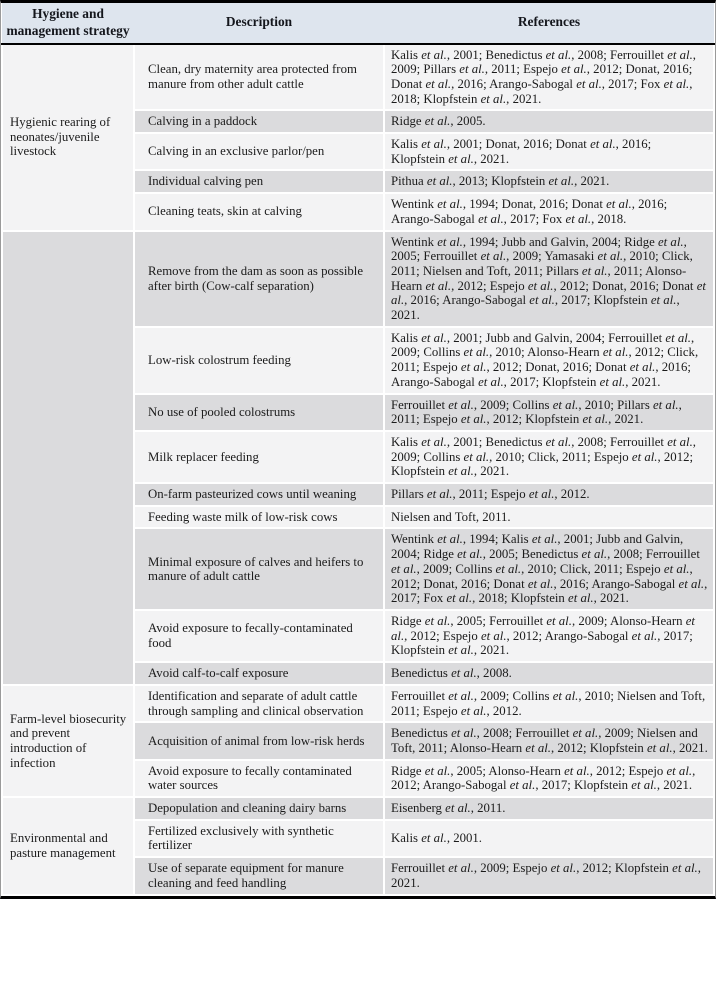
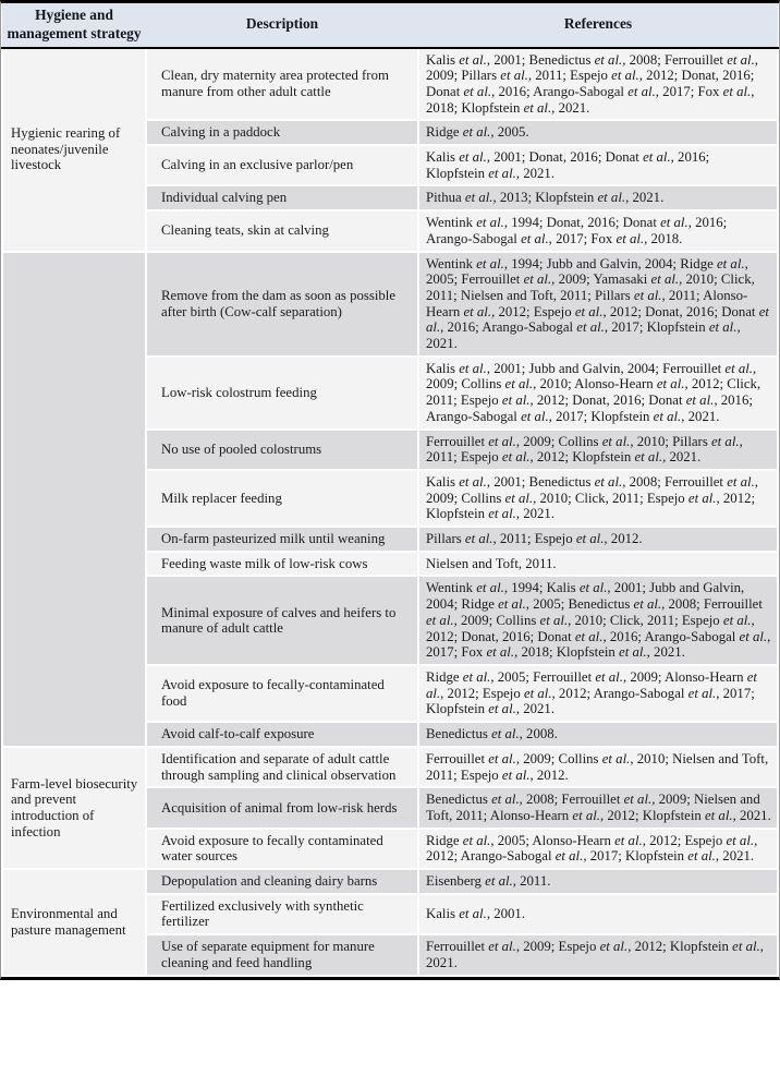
  Hygiene and management strategy	Description	References
  Hygienic rearing of neonates/juvenile livestock	Clean, dry maternity area protected from manure from other adult cattle	Kalis et al., 2001; Benedictus et al., 2008; Ferrouillet et al., 2009; Pillars et al., 2011; Espejo et al., 2012; Donat, 2016; Donat et al., 2016; Arango-Sabogal et al., 2017; Fox et al., 2018; Klopfstein et al., 2021.
  Calving in a paddock	Ridge et al., 2005.
  Calving in an exclusive parlor/pen	Kalis et al., 2001; Donat, 2016; Donat et al., 2016; Klopfstein et al., 2021.
  Individual calving pen	Pithua et al., 2013; Klopfstein et al., 2021.
  Cleaning teats, skin at calving	Wentink et al., 1994; Donat, 2016; Donat et al., 2016; Arango-Sabogal et al., 2017; Fox et al., 2018.
  	Remove from the dam as soon as possible after birth (Cow-calf separation)	Wentink et al., 1994; Jubb and Galvin, 2004; Ridge et al., 2005; Ferrouillet et al., 2009; Yamasaki et al., 2010; Click, 2011; Nielsen and Toft, 2011; Pillars et al., 2011; Alonso-Hearn et al., 2012; Espejo et al., 2012; Donat, 2016; Donat et al., 2016; Arango-Sabogal et al., 2017; Klopfstein et al., 2021.
  Low-risk colostrum feeding	Kalis et al., 2001; Jubb and Galvin, 2004; Ferrouillet et al., 2009; Collins et al., 2010; Alonso-Hearn et al., 2012; Click, 2011; Espejo et al., 2012; Donat, 2016; Donat et al., 2016; Arango-Sabogal et al., 2017; Klopfstein et al., 2021.
  No use of pooled colostrums	Ferrouillet et al., 2009; Collins et al., 2010; Pillars et al., 2011; Espejo et al., 2012; Klopfstein et al., 2021.
  Milk replacer feeding	Kalis et al., 2001; Benedictus et al., 2008; Ferrouillet et al., 2009; Collins et al., 2010; Click, 2011; Espejo et al., 2012; Klopfstein et al., 2021.
- On-farm pasteurized cows until weaning	Pillars et al., 2011; Espejo et al., 2012.
+ On-farm pasteurized milk until weaning	Pillars et al., 2011; Espejo et al., 2012.
  Feeding waste milk of low-risk cows	Nielsen and Toft, 2011.
  Minimal exposure of calves and heifers to manure of adult cattle	Wentink et al., 1994; Kalis et al., 2001; Jubb and Galvin, 2004; Ridge et al., 2005; Benedictus et al., 2008; Ferrouillet et al., 2009; Collins et al., 2010; Click, 2011; Espejo et al., 2012; Donat, 2016; Donat et al., 2016; Arango-Sabogal et al., 2017; Fox et al., 2018; Klopfstein et al., 2021.
  Avoid exposure to fecally-contaminated food	Ridge et al., 2005; Ferrouillet et al., 2009; Alonso-Hearn et al., 2012; Espejo et al., 2012; Arango-Sabogal et al., 2017; Klopfstein et al., 2021.
  Avoid calf-to-calf exposure	Benedictus et al., 2008.
  Farm-level biosecurity and prevent introduction of infection	Identification and separate of adult cattle through sampling and clinical observation	Ferrouillet et al., 2009; Collins et al., 2010; Nielsen and Toft, 2011; Espejo et al., 2012.
  Acquisition of animal from low-risk herds	Benedictus et al., 2008; Ferrouillet et al., 2009; Nielsen and Toft, 2011; Alonso-Hearn et al., 2012; Klopfstein et al., 2021.
  Avoid exposure to fecally contaminated water sources	Ridge et al., 2005; Alonso-Hearn et al., 2012; Espejo et al., 2012; Arango-Sabogal et al., 2017; Klopfstein et al., 2021.
  Environmental and pasture management	Depopulation and cleaning dairy barns	Eisenberg et al., 2011.
  Fertilized exclusively with synthetic fertilizer	Kalis et al., 2001.
  Use of separate equipment for manure cleaning and feed handling	Ferrouillet et al., 2009; Espejo et al., 2012; Klopfstein et al., 2021.
